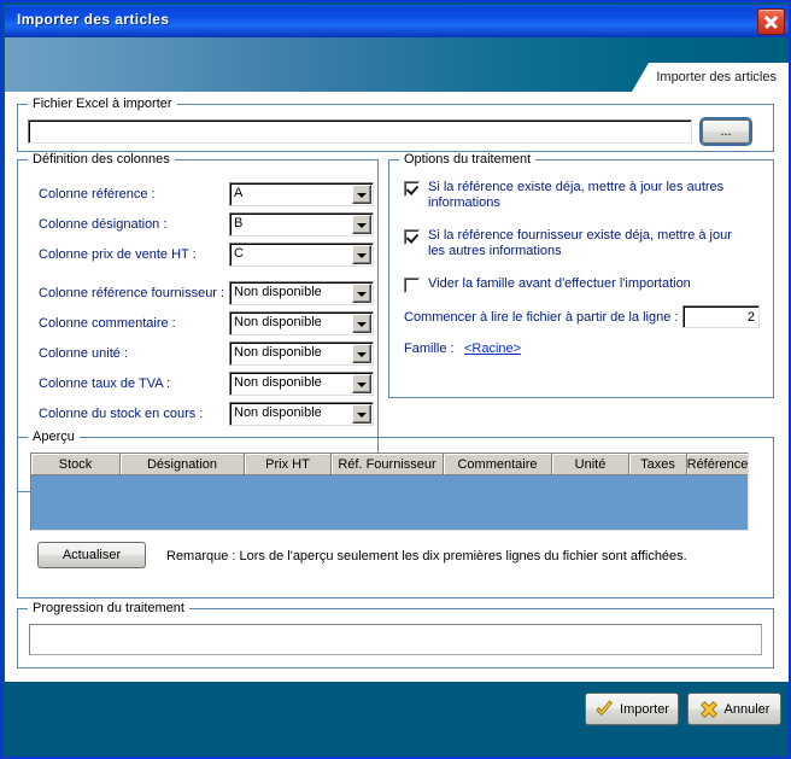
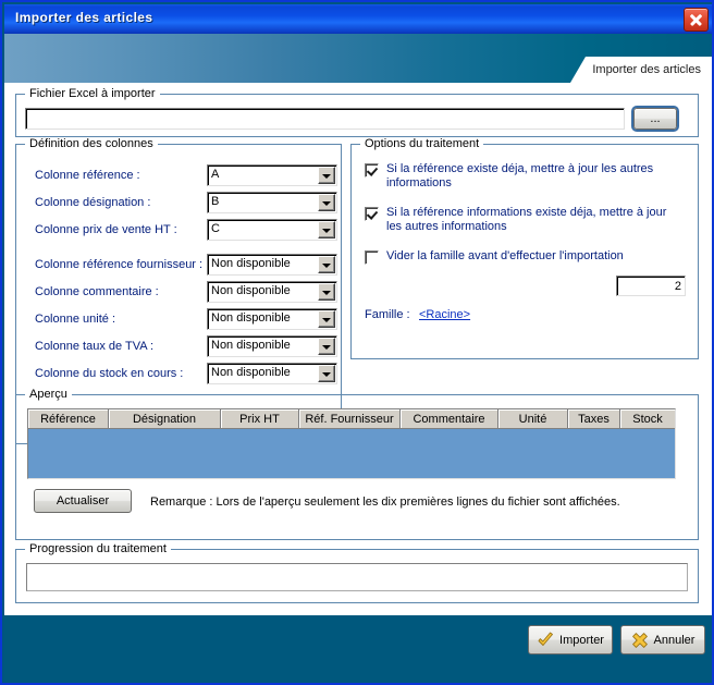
  Importer des articles
  Importer des articles
  Fichier Excel à importer
  ...
  Définition des colonnes
  Colonne référence :
  A
  Colonne désignation :
  B
  Colonne prix de vente HT :
  C
  Colonne référence fournisseur :
  Non disponible
  Colonne commentaire :
  Non disponible
  Colonne unité :
  Non disponible
  Colonne taux de TVA :
  Non disponible
  Colonne du stock en cours :
  Non disponible
  Options du traitement
  Si la référence existe déja, mettre à jour les autres informations
- Si la référence fournisseur existe déja, mettre à jour les autres informations
+ Si la référence informations existe déja, mettre à jour les autres informations
  Vider la famille avant d'effectuer l'importation
- Commencer à lire le fichier à partir de la ligne :
  2
  Famille :
  <Racine>
  Aperçu
- Stock
+ Référence
  Désignation
  Prix HT
  Réf. Fournisseur
  Commentaire
  Unité
  Taxes
- Référence
+ Stock
  Actualiser
  Remarque : Lors de l'aperçu seulement les dix premières lignes du fichier sont affichées.
  Progression du traitement
  Importer
  Annuler
